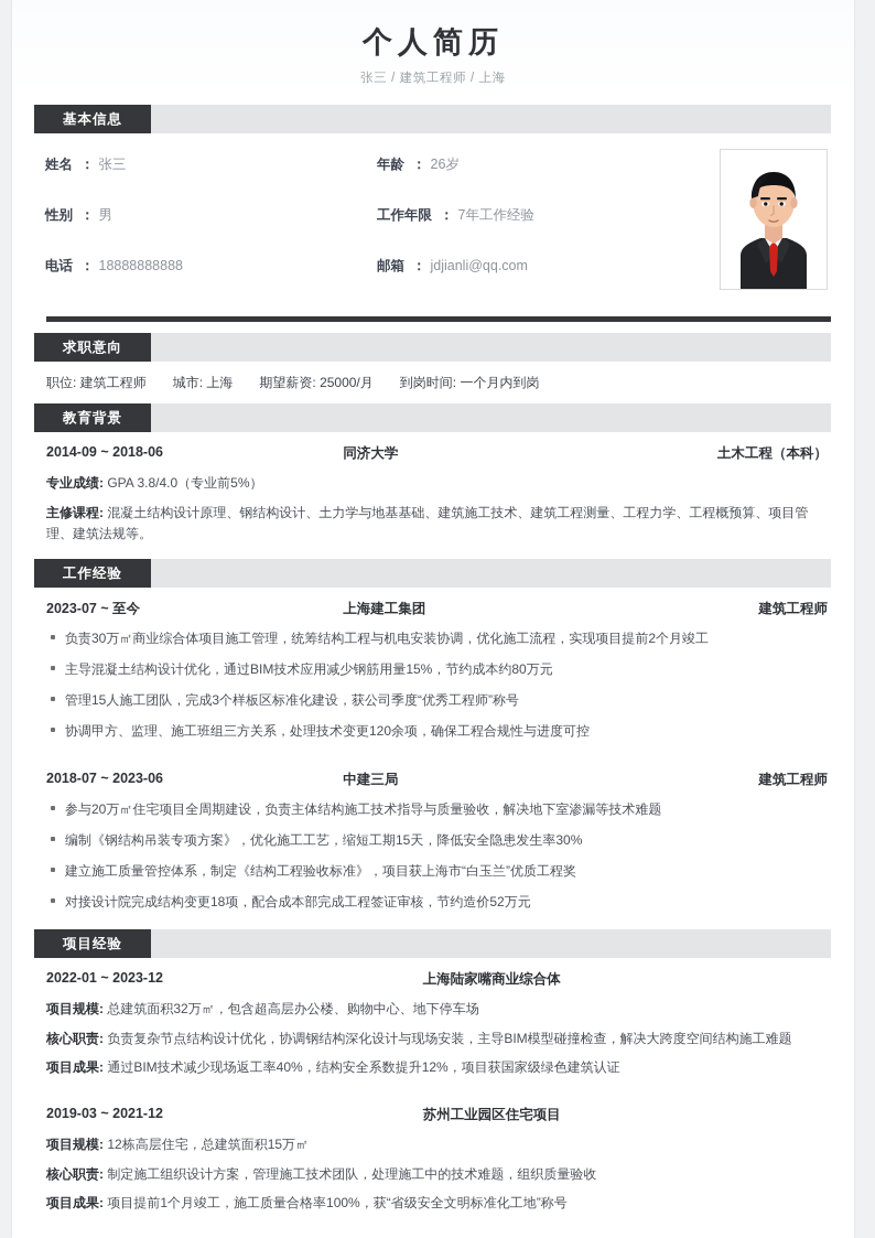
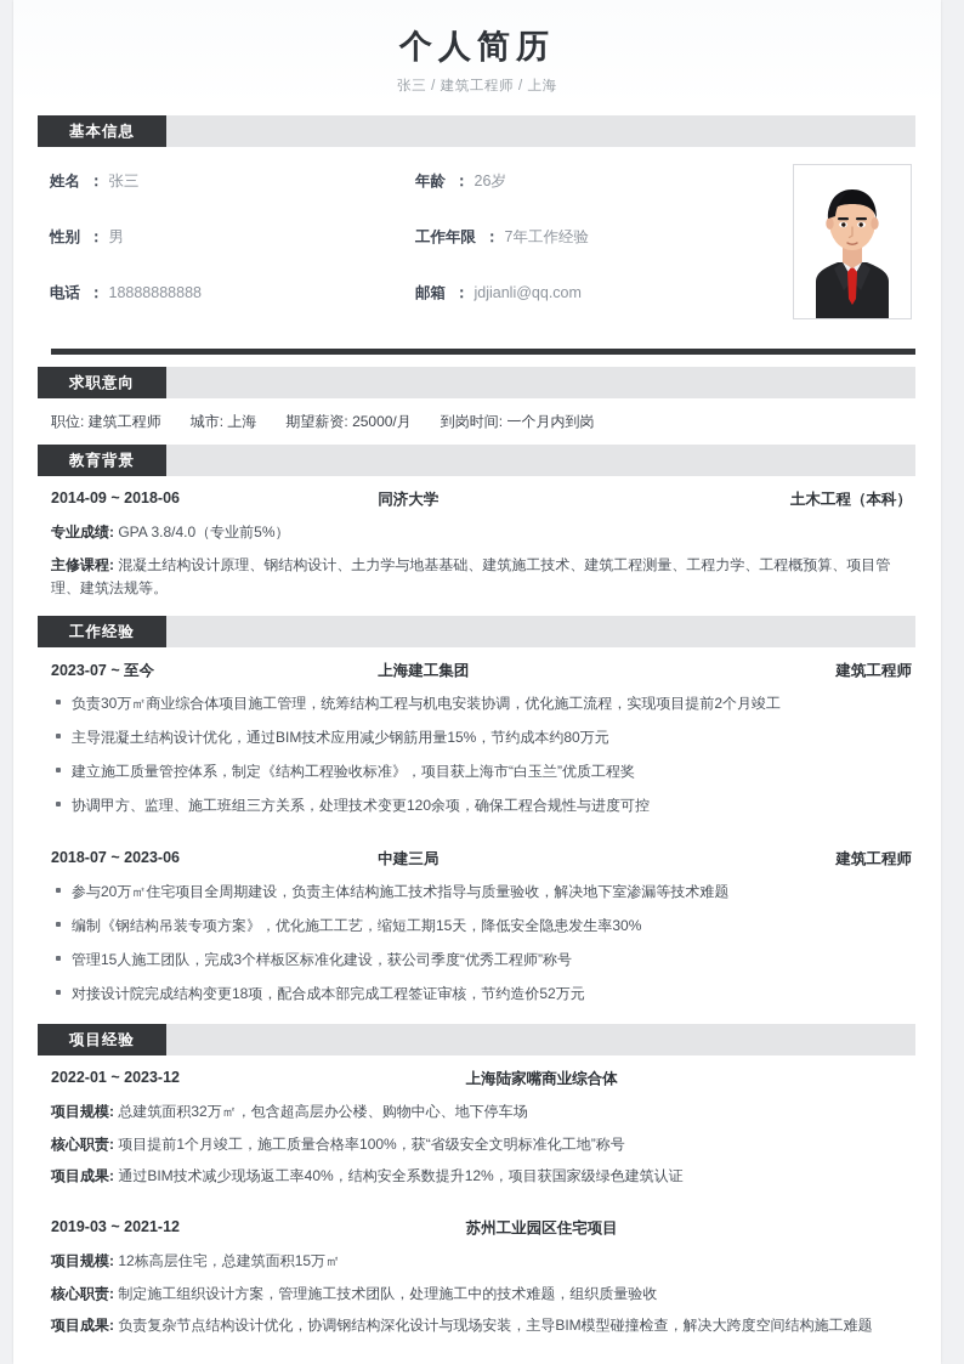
  个人简历
  张三 / 建筑工程师 / 上海
  基本信息
  姓名
  ：
  张三
  年龄
  ：
  26岁
  性别
  ：
  男
  工作年限
  ：
  7年工作经验
  电话
  ：
  18888888888
  邮箱
  ：
  jdjianli@qq.com
  求职意向
  职位: 建筑工程师
  城市: 上海
  期望薪资: 25000/月
  到岗时间: 一个月内到岗
  教育背景
  2014-09 ~ 2018-06
  同济大学
  土木工程（本科）
  专业成绩: GPA 3.8/4.0（专业前5%）
  主修课程: 混凝土结构设计原理、钢结构设计、土力学与地基基础、建筑施工技术、建筑工程测量、工程力学、工程概预算、项目管理、建筑法规等。
  工作经验
  2023-07 ~ 至今
  上海建工集团
  建筑工程师
  负责30万㎡商业综合体项目施工管理，统筹结构工程与机电安装协调，优化施工流程，实现项目提前2个月竣工
  主导混凝土结构设计优化，通过BIM技术应用减少钢筋用量15%，节约成本约80万元
- 管理15人施工团队，完成3个样板区标准化建设，获公司季度“优秀工程师”称号
+ 建立施工质量管控体系，制定《结构工程验收标准》，项目获上海市“白玉兰”优质工程奖
  协调甲方、监理、施工班组三方关系，处理技术变更120余项，确保工程合规性与进度可控
  2018-07 ~ 2023-06
  中建三局
  建筑工程师
  参与20万㎡住宅项目全周期建设，负责主体结构施工技术指导与质量验收，解决地下室渗漏等技术难题
  编制《钢结构吊装专项方案》，优化施工工艺，缩短工期15天，降低安全隐患发生率30%
- 建立施工质量管控体系，制定《结构工程验收标准》，项目获上海市“白玉兰”优质工程奖
+ 管理15人施工团队，完成3个样板区标准化建设，获公司季度“优秀工程师”称号
  对接设计院完成结构变更18项，配合成本部完成工程签证审核，节约造价52万元
  项目经验
  2022-01 ~ 2023-12
  上海陆家嘴商业综合体
  项目规模: 总建筑面积32万㎡，包含超高层办公楼、购物中心、地下停车场
- 核心职责: 负责复杂节点结构设计优化，协调钢结构深化设计与现场安装，主导BIM模型碰撞检查，解决大跨度空间结构施工难题
+ 核心职责: 项目提前1个月竣工，施工质量合格率100%，获“省级安全文明标准化工地”称号
  项目成果: 通过BIM技术减少现场返工率40%，结构安全系数提升12%，项目获国家级绿色建筑认证
  2019-03 ~ 2021-12
  苏州工业园区住宅项目
  项目规模: 12栋高层住宅，总建筑面积15万㎡
  核心职责: 制定施工组织设计方案，管理施工技术团队，处理施工中的技术难题，组织质量验收
- 项目成果: 项目提前1个月竣工，施工质量合格率100%，获“省级安全文明标准化工地”称号
+ 项目成果: 负责复杂节点结构设计优化，协调钢结构深化设计与现场安装，主导BIM模型碰撞检查，解决大跨度空间结构施工难题
